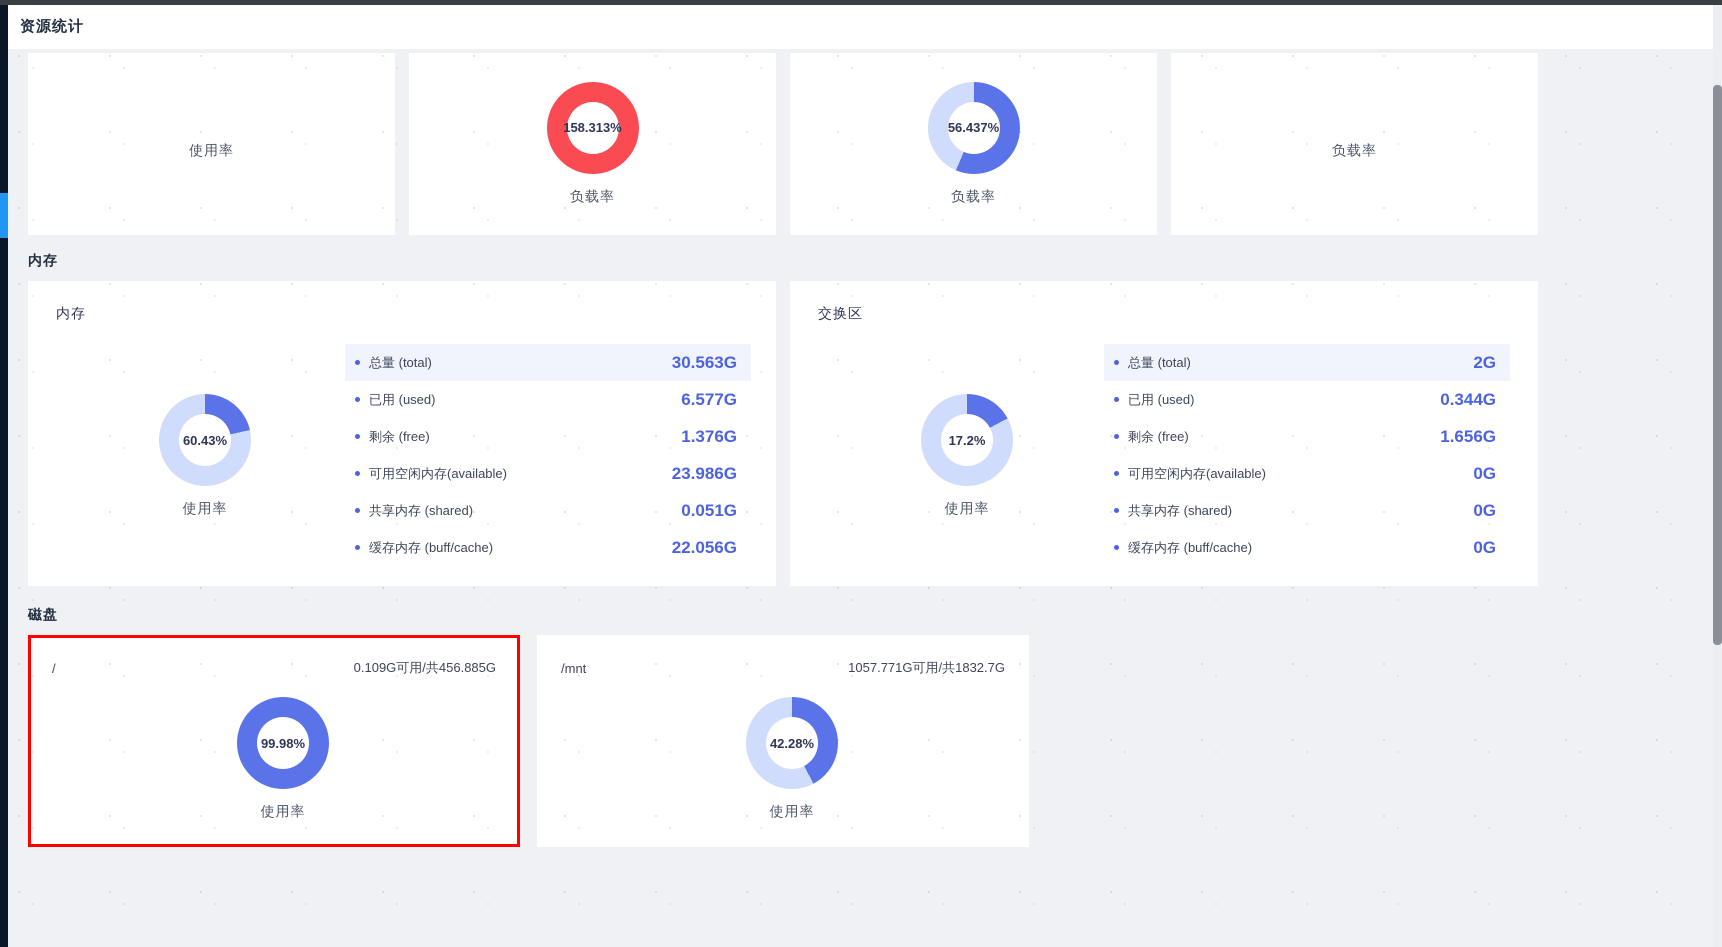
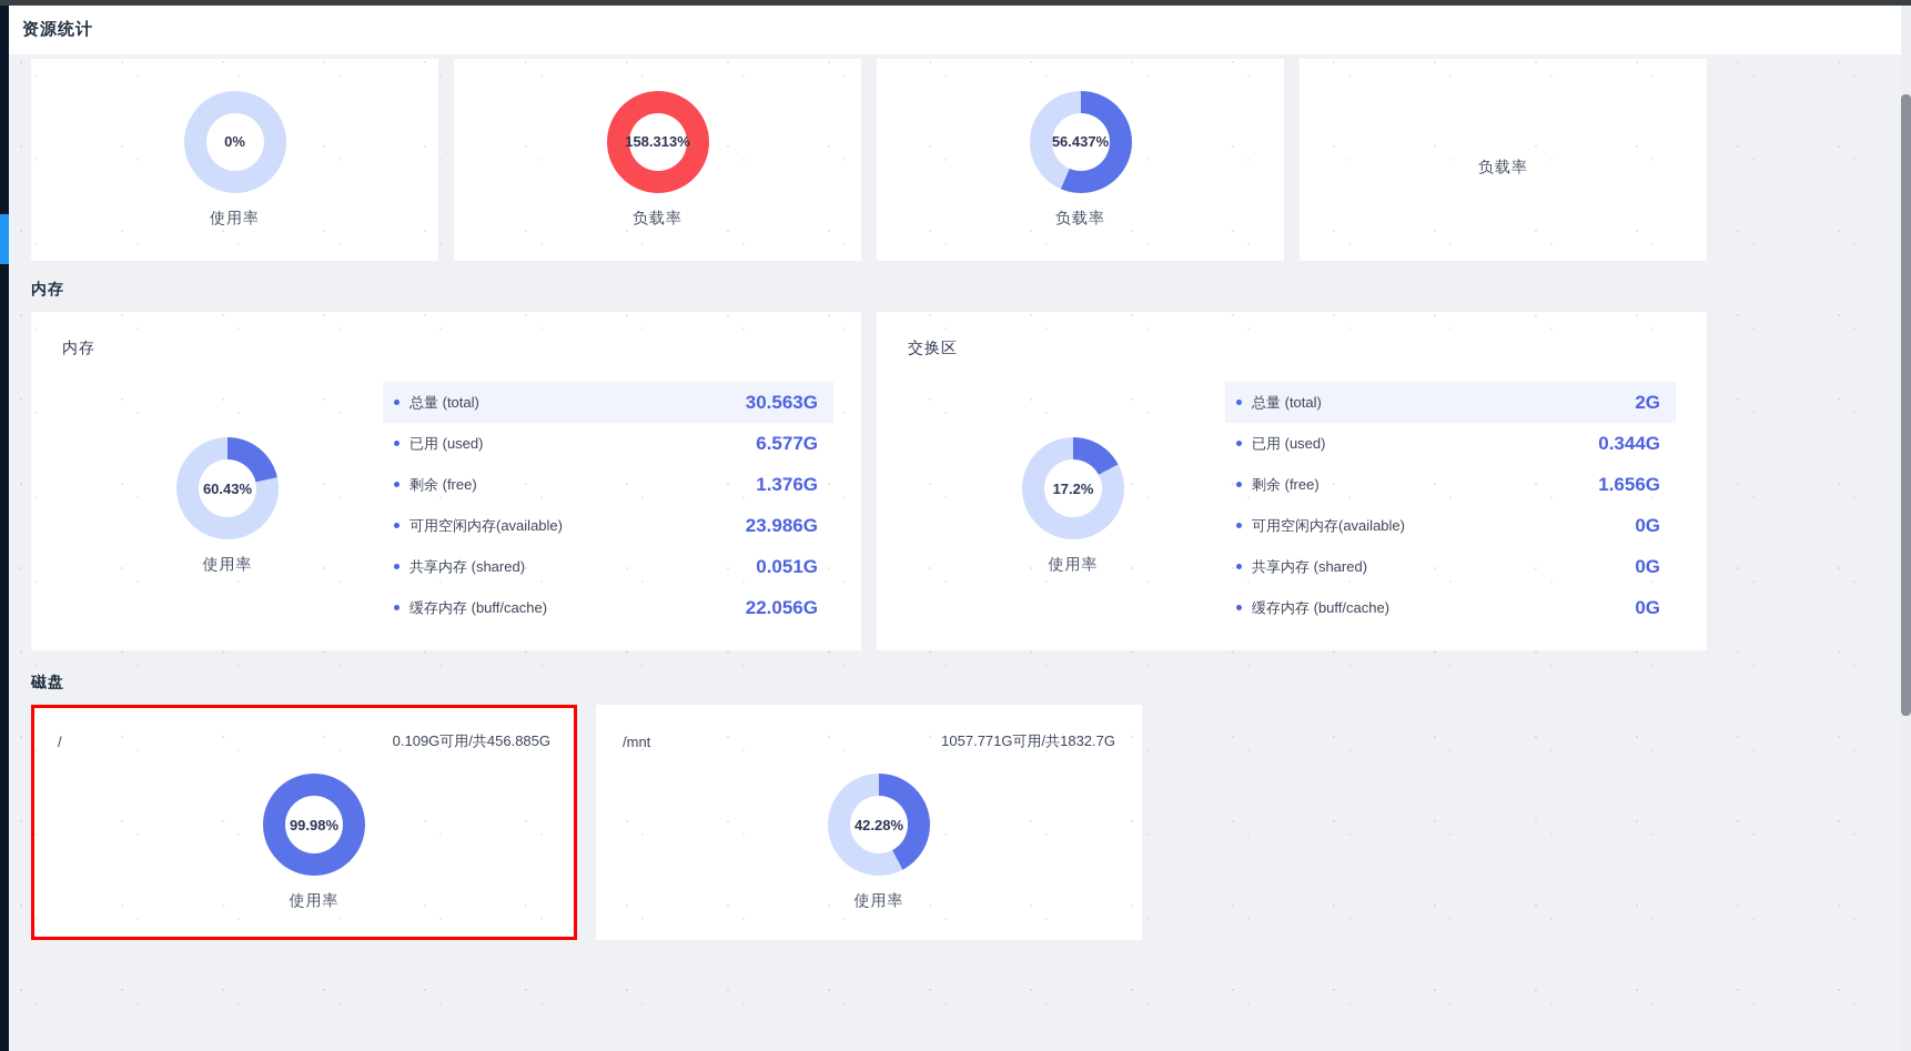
  资源统计
+ 0%
  使用率
  158.313%
  负载率
  56.437%
  负载率
  负载率
  内存
  内存
  60.43%
  使用率
  总量 (total)
  30.563G
  已用 (used)
  6.577G
  剩余 (free)
  1.376G
  可用空闲内存(available)
  23.986G
  共享内存 (shared)
  0.051G
  缓存内存 (buff/cache)
  22.056G
  交换区
  17.2%
  使用率
  总量 (total)
  2G
  已用 (used)
  0.344G
  剩余 (free)
  1.656G
  可用空闲内存(available)
  0G
  共享内存 (shared)
  0G
  缓存内存 (buff/cache)
  0G
  磁盘
  /
  0.109G可用/共456.885G
  99.98%
  使用率
  /mnt
  1057.771G可用/共1832.7G
  42.28%
  使用率
